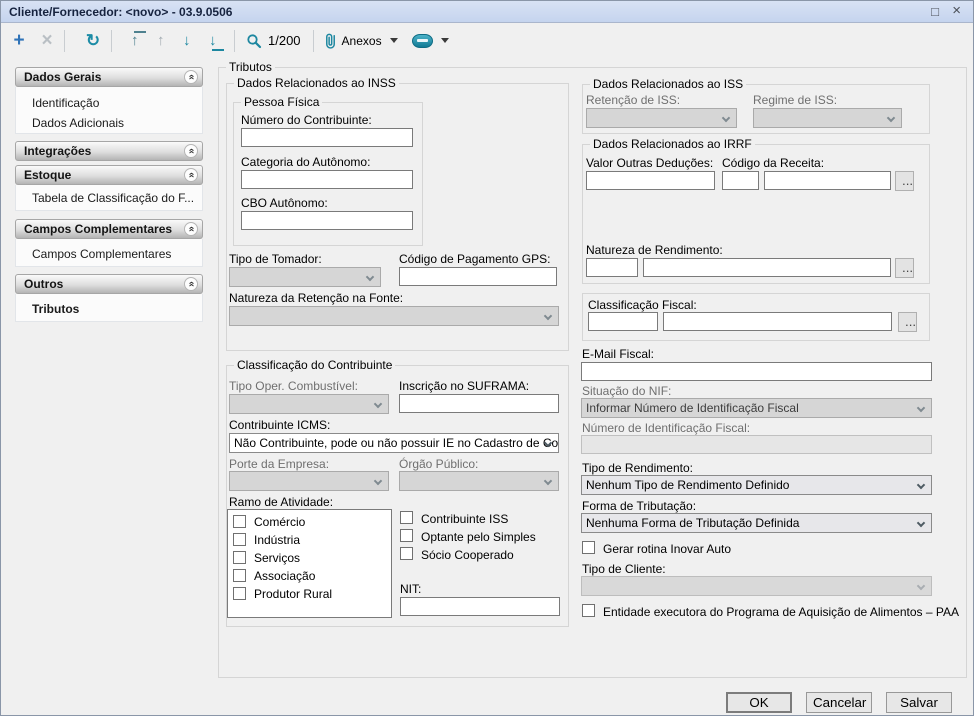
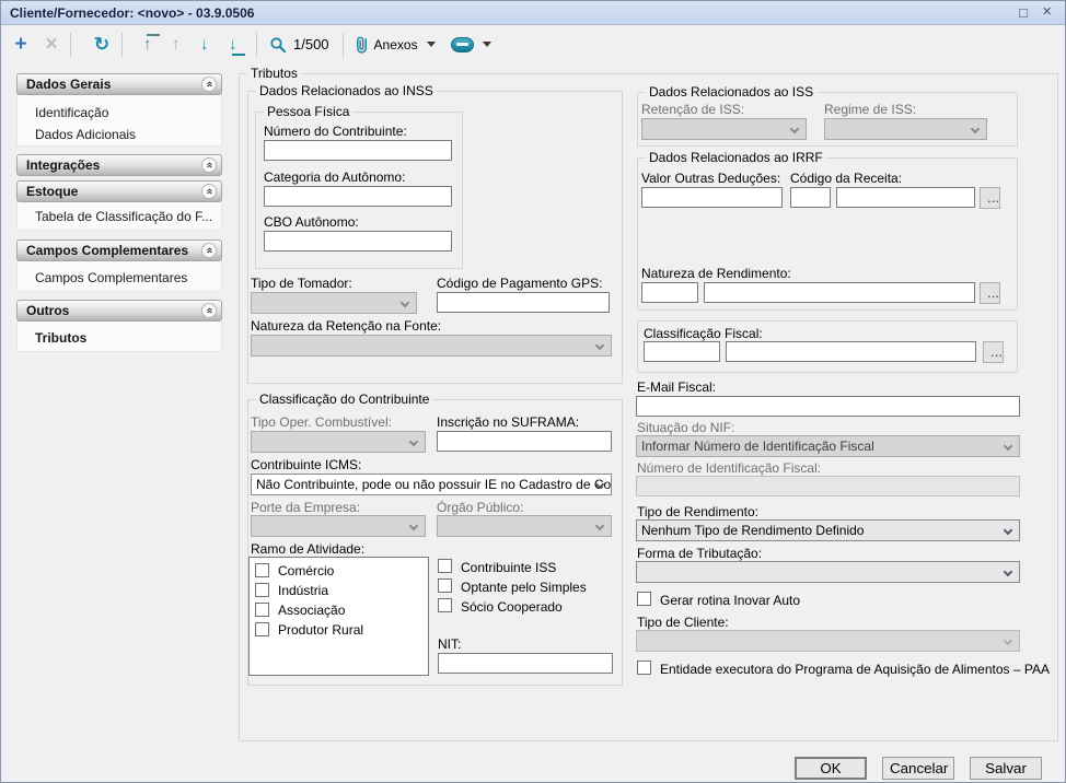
  Cliente/Fornecedor: <novo> - 03.9.0506
  □
  ×
  +
  ×
  ↻
  ↑
  ↑
  ↓
  ↓
- 1/200
+ 1/500
  Anexos
  Dados Gerais
  Identificação
  Dados Adicionais
  Integrações
  Estoque
  Tabela de Classificação do F...
  Campos Complementares
  Campos Complementares
  Outros
  Tributos
  Tributos
  Dados Relacionados ao INSS
  Pessoa Física
  Número do Contribuinte:
  Categoria do Autônomo:
  CBO Autônomo:
  Tipo de Tomador:
  Código de Pagamento GPS:
  Natureza da Retenção na Fonte:
  Classificação do Contribuinte
  Tipo Oper. Combustível:
  Inscrição no SUFRAMA:
  Contribuinte ICMS:
  Não Contribuinte, pode ou não possuir IE no Cadastro de Co
  Porte da Empresa:
  Órgão Público:
  Ramo de Atividade:
  Comércio
  Indústria
- Serviços
  Associação
  Produtor Rural
  Contribuinte ISS
  Optante pelo Simples
  Sócio Cooperado
  NIT:
  Dados Relacionados ao ISS
  Retenção de ISS:
  Regime de ISS:
  Dados Relacionados ao IRRF
  Valor Outras Deduções:
  Código da Receita:
  ...
  Natureza de Rendimento:
  ...
  Classificação Fiscal:
  ...
  E-Mail Fiscal:
  Situação do NIF:
  Informar Número de Identificação Fiscal
  Número de Identificação Fiscal:
  Tipo de Rendimento:
  Nenhum Tipo de Rendimento Definido
  Forma de Tributação:
- Nenhuma Forma de Tributação Definida
  Gerar rotina Inovar Auto
  Tipo de Cliente:
  Entidade executora do Programa de Aquisição de Alimentos – PAA
  OK
  Cancelar
  Salvar
